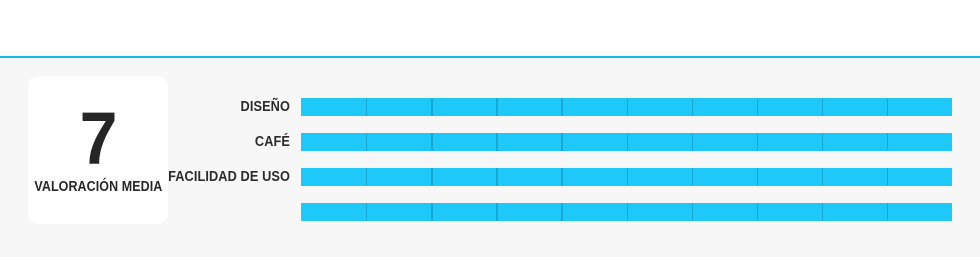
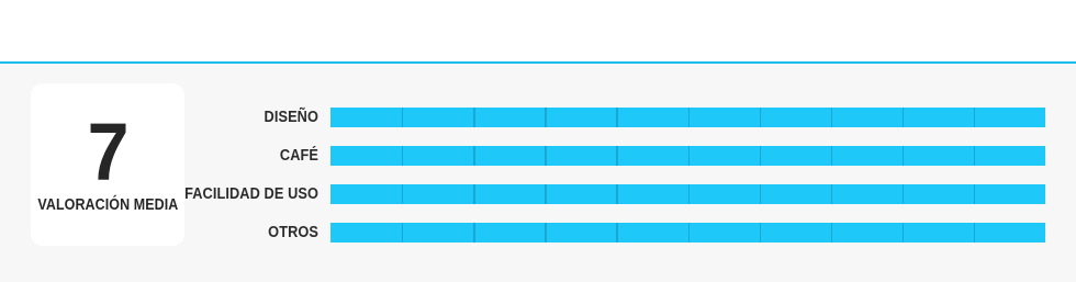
  7
  VALORACIÓN MEDIA
  DISEÑO
  CAFÉ
  FACILIDAD DE USO
+ OTROS
